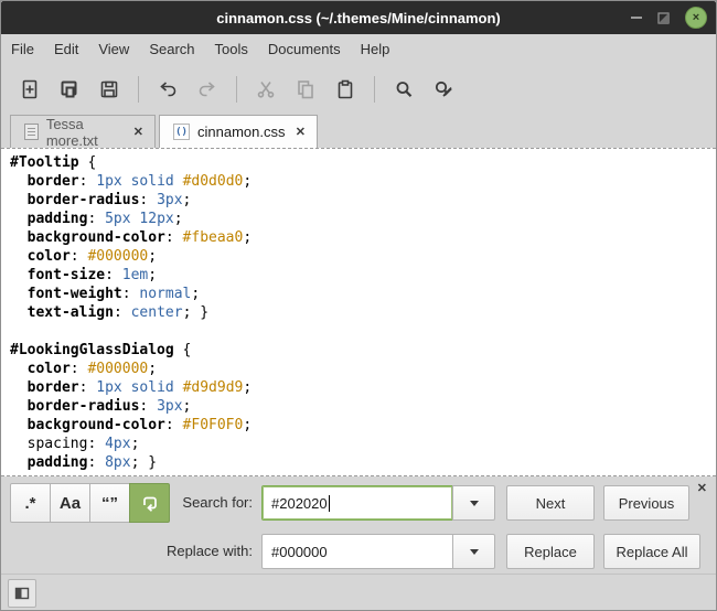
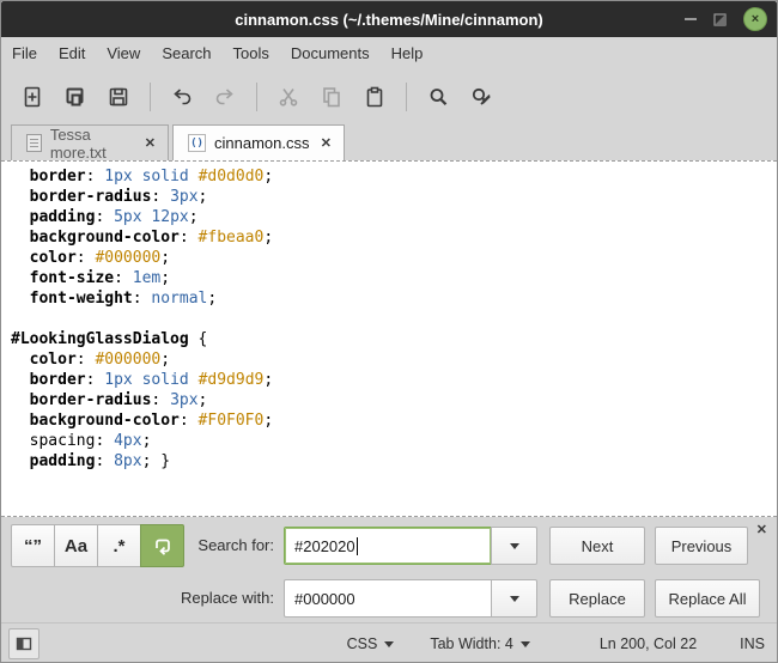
  cinnamon.css (~/.themes/Mine/cinnamon)
  ×
  File
  Edit
  View
  Search
  Tools
  Documents
  Help
  Tessa more.txt
  ✕
  ()
  cinnamon.css
  ✕
- #Tooltip {
  border: 1px solid #d0d0d0;
  border-radius: 3px;
  padding: 5px 12px;
  background-color: #fbeaa0;
  color: #000000;
  font-size: 1em;
  font-weight: normal;
- text-align: center; }
  #LookingGlassDialog {
  color: #000000;
  border: 1px solid #d9d9d9;
  border-radius: 3px;
  background-color: #F0F0F0;
  spacing: 4px;
  padding: 8px; }
- .*
+ “”
  Aa
- “”
+ .*
  Search for:
  #202020
  Next
  Previous
  ✕
  Replace with:
  #000000
  Replace
  Replace All
+ CSS
+ Tab Width: 4
+ Ln 200, Col 22
+ INS
